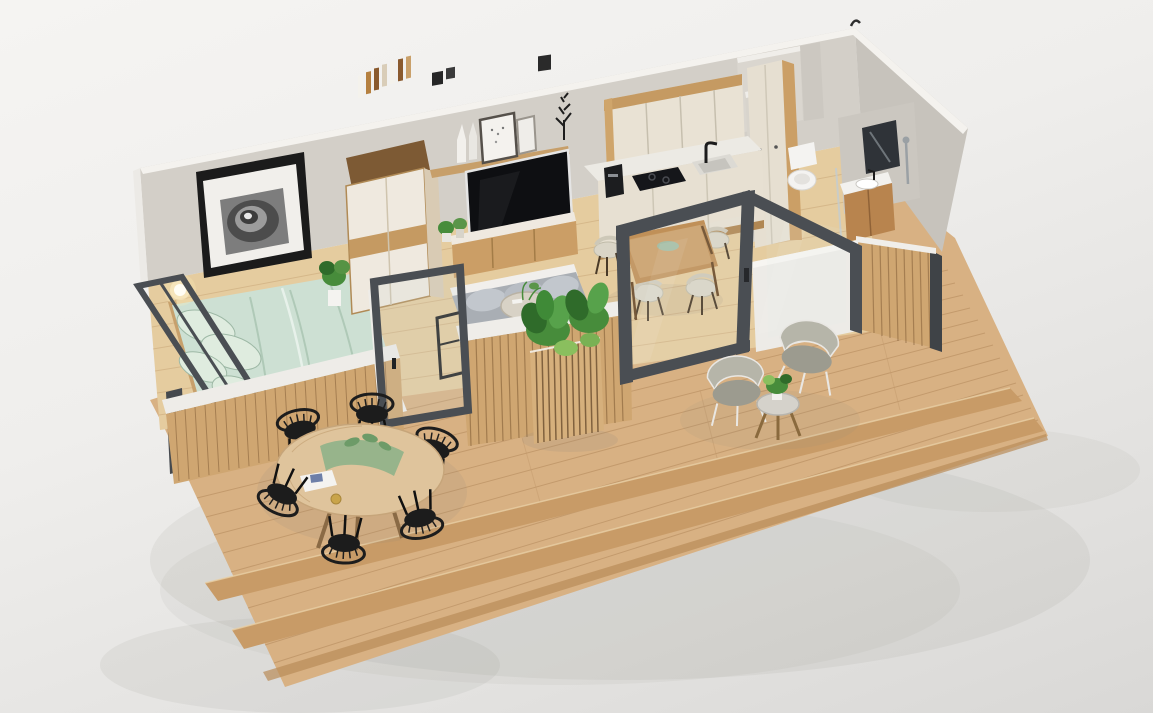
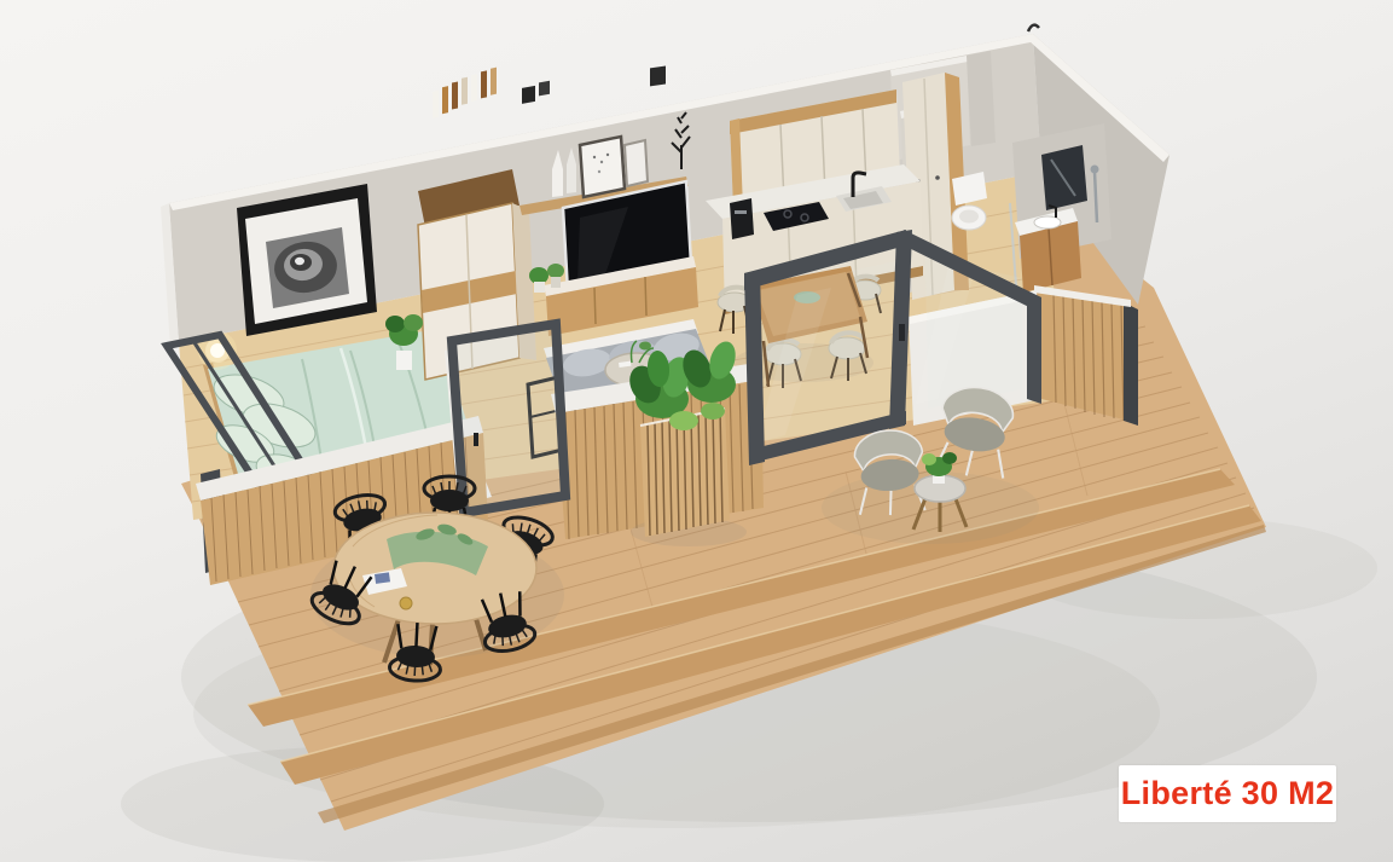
+ Liberté 30 M2
